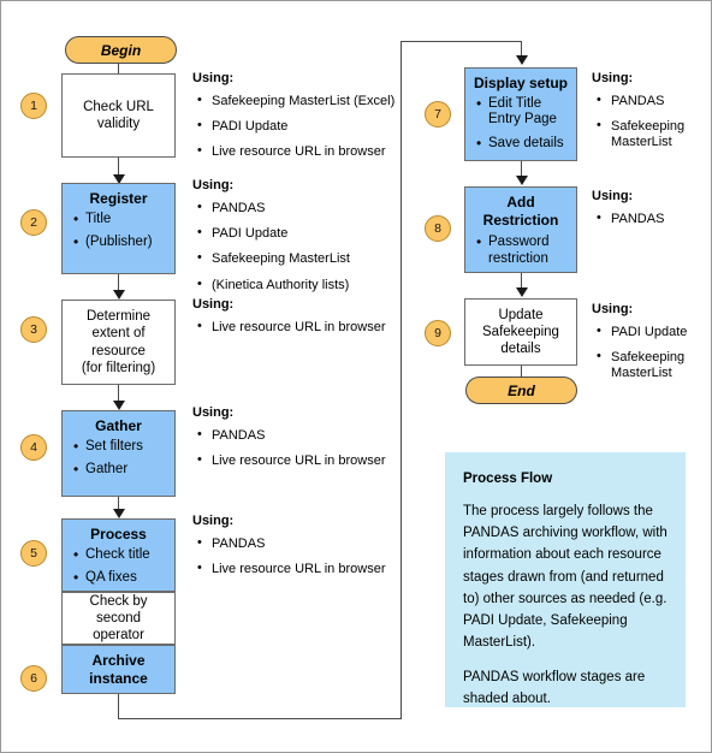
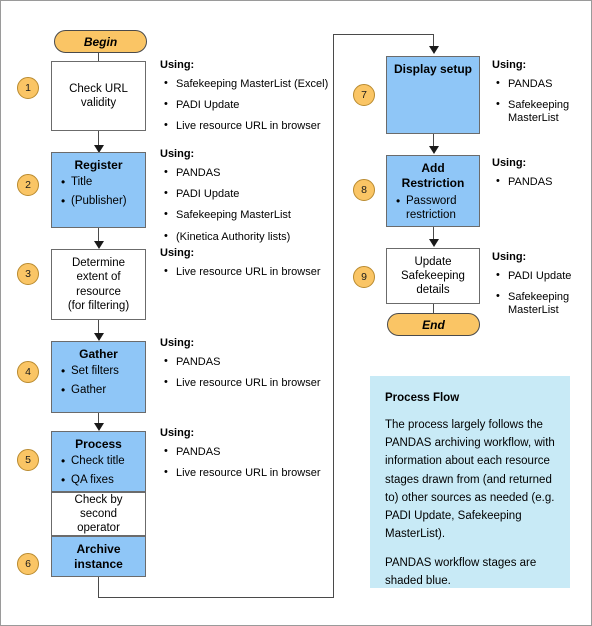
  Begin
  1
  Check URL
  validity
  Using:
  Safekeeping MasterList (Excel)
  PADI Update
  Live resource URL in browser
  2
  Register
  Title
  (Publisher)
  Using:
  PANDAS
  PADI Update
  Safekeeping MasterList
  (Kinetica Authority lists)
  3
  Determine
  extent of
  resource
  (for filtering)
  Using:
  Live resource URL in browser
  4
  Gather
  Set filters
  Gather
  Using:
  PANDAS
  Live resource URL in browser
  5
  Process
  Check title
  QA fixes
  Using:
  PANDAS
  Live resource URL in browser
  Check by
  second operator
  6
  Archive
  instance
  7
  Display setup
- Edit Title
- Entry Page
- Save details
  Using:
  PANDAS
  Safekeeping
  MasterList
  8
  Add
  Restriction
  Password
  restriction
  Using:
  PANDAS
  9
  Update
  Safekeeping
  details
  Using:
  PADI Update
  Safekeeping
  MasterList
  End
  Process Flow
  The process largely follows the PANDAS archiving workflow, with information about each resource stages drawn from (and returned to) other sources as needed (e.g. PADI Update, Safekeeping MasterList).
- PANDAS workflow stages are shaded about.
+ PANDAS workflow stages are shaded blue.
